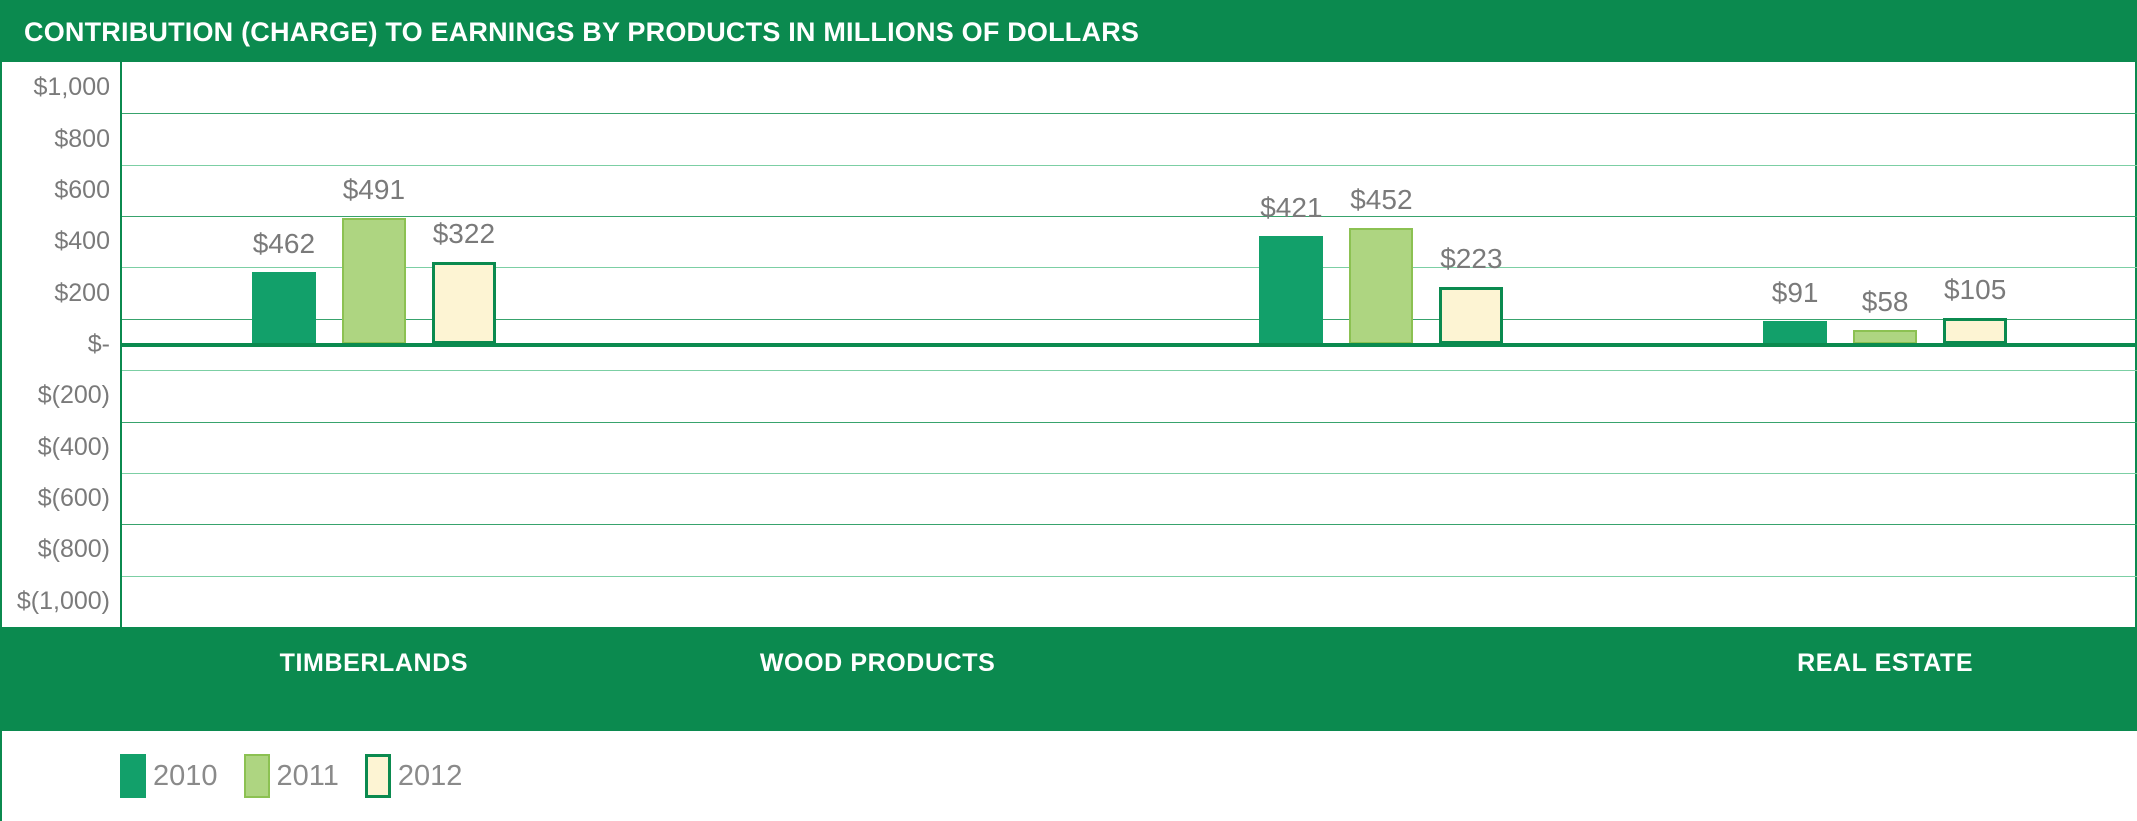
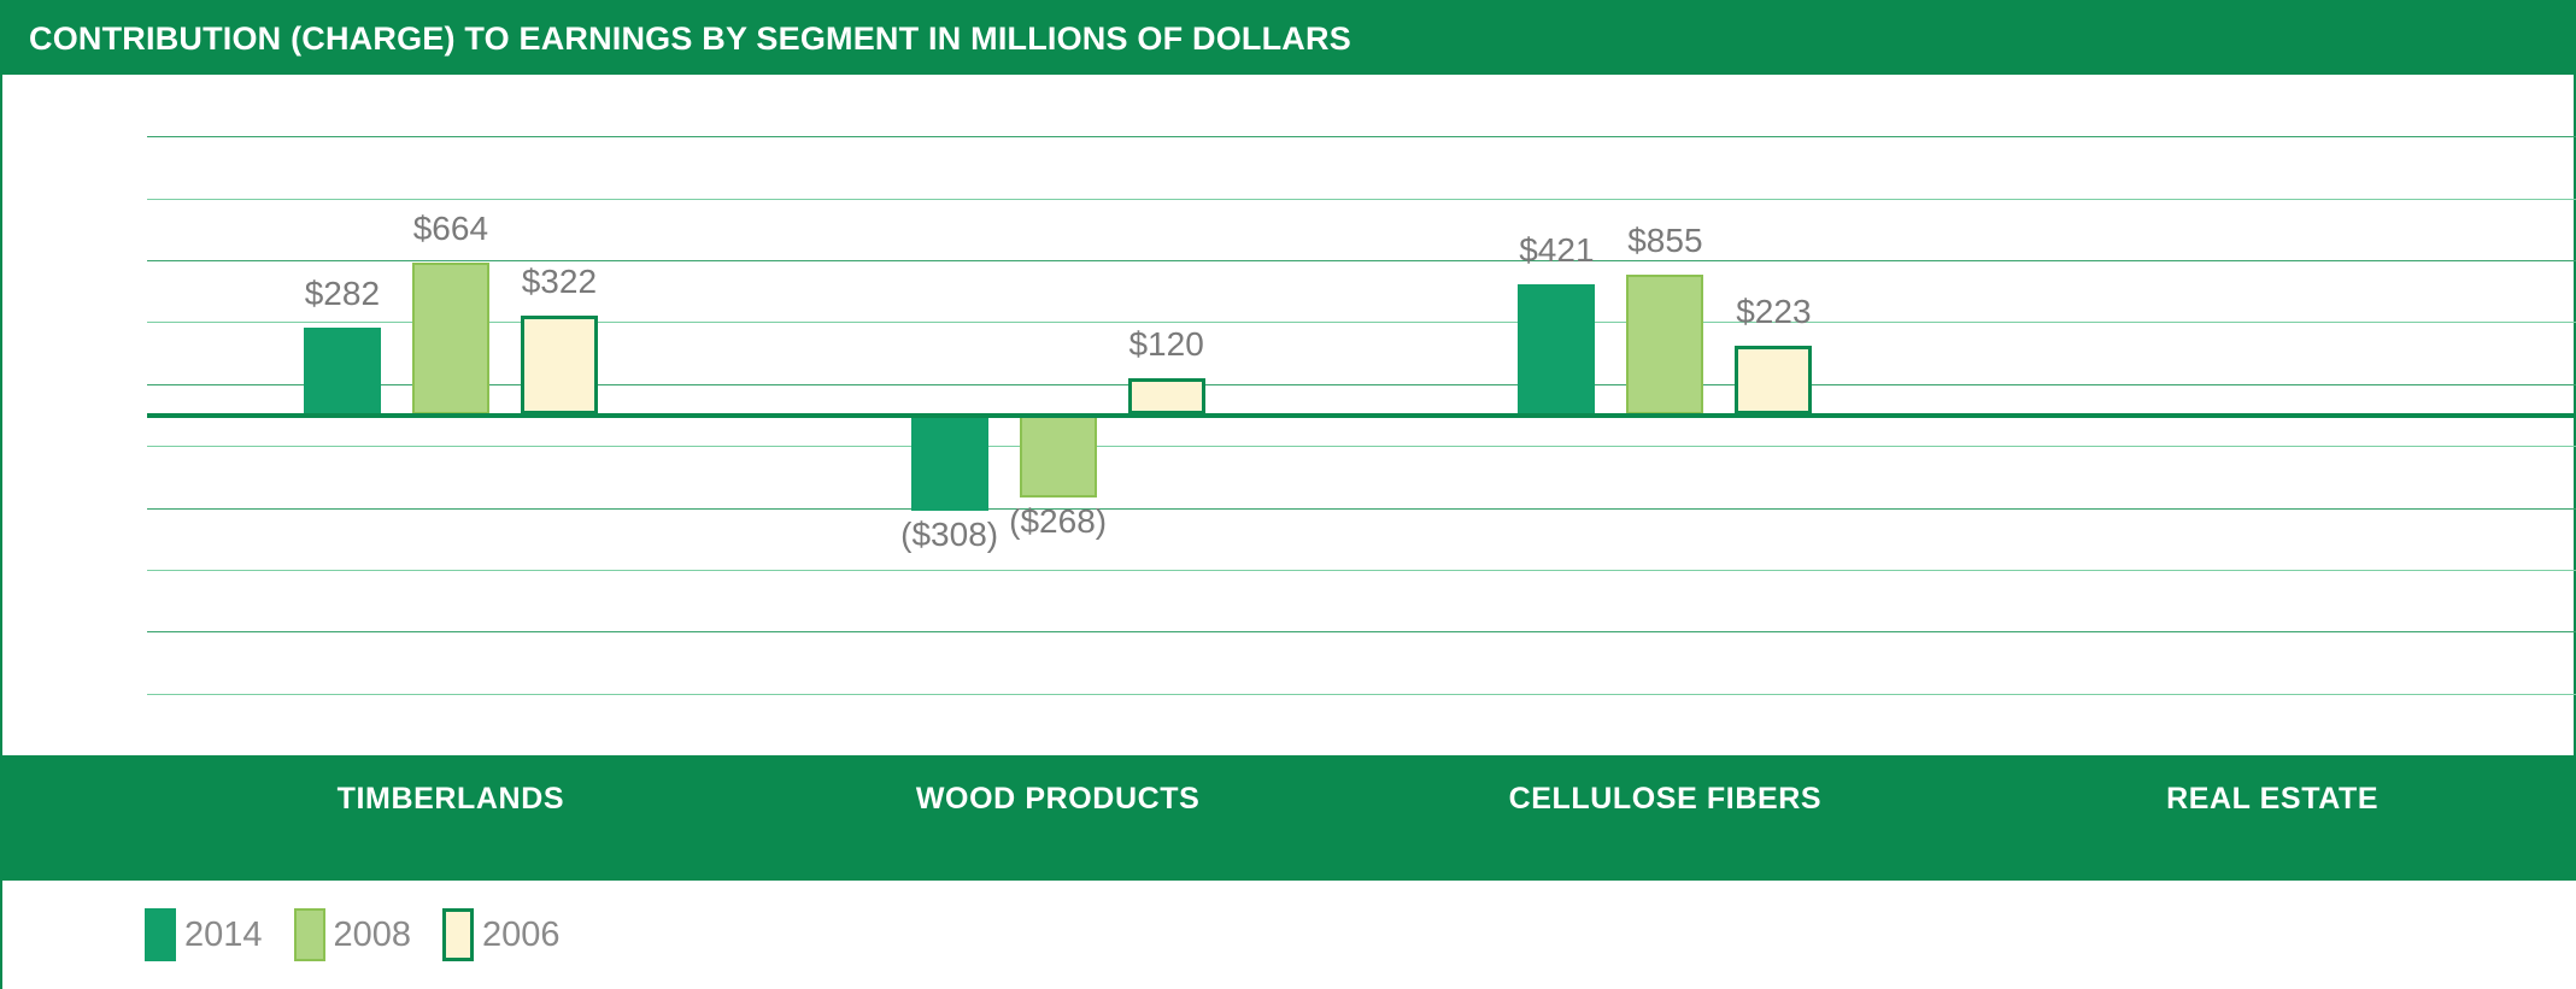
- CONTRIBUTION (CHARGE) TO EARNINGS BY PRODUCTS IN MILLIONS OF DOLLARS
+ CONTRIBUTION (CHARGE) TO EARNINGS BY SEGMENT IN MILLIONS OF DOLLARS
- $1,000
- $800
- $600
- $400
- $200
- $-
- $(200)
- $(400)
- $(600)
- $(800)
- $(1,000)
- $462
+ $282
- $491
+ $664
  $322
+ ($308)
+ ($268)
+ $120
  $421
- $452
+ $855
  $223
- $91
- $58
- $105
  TIMBERLANDS
  WOOD PRODUCTS
+ CELLULOSE FIBERS
  REAL ESTATE
- 2010
+ 2014
- 2011
+ 2008
- 2012
+ 2006
